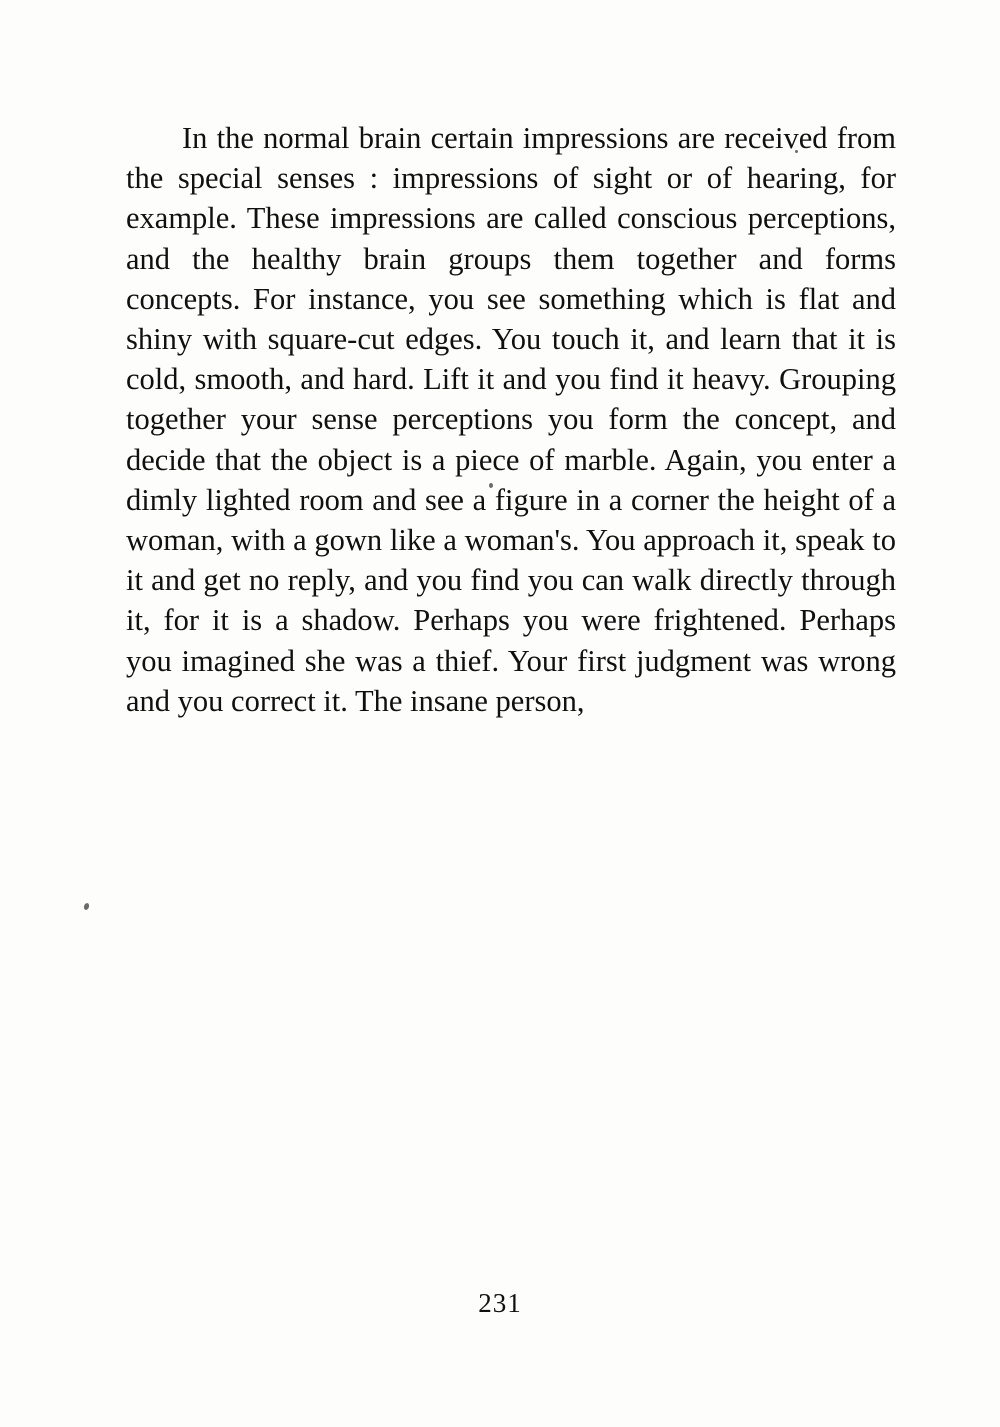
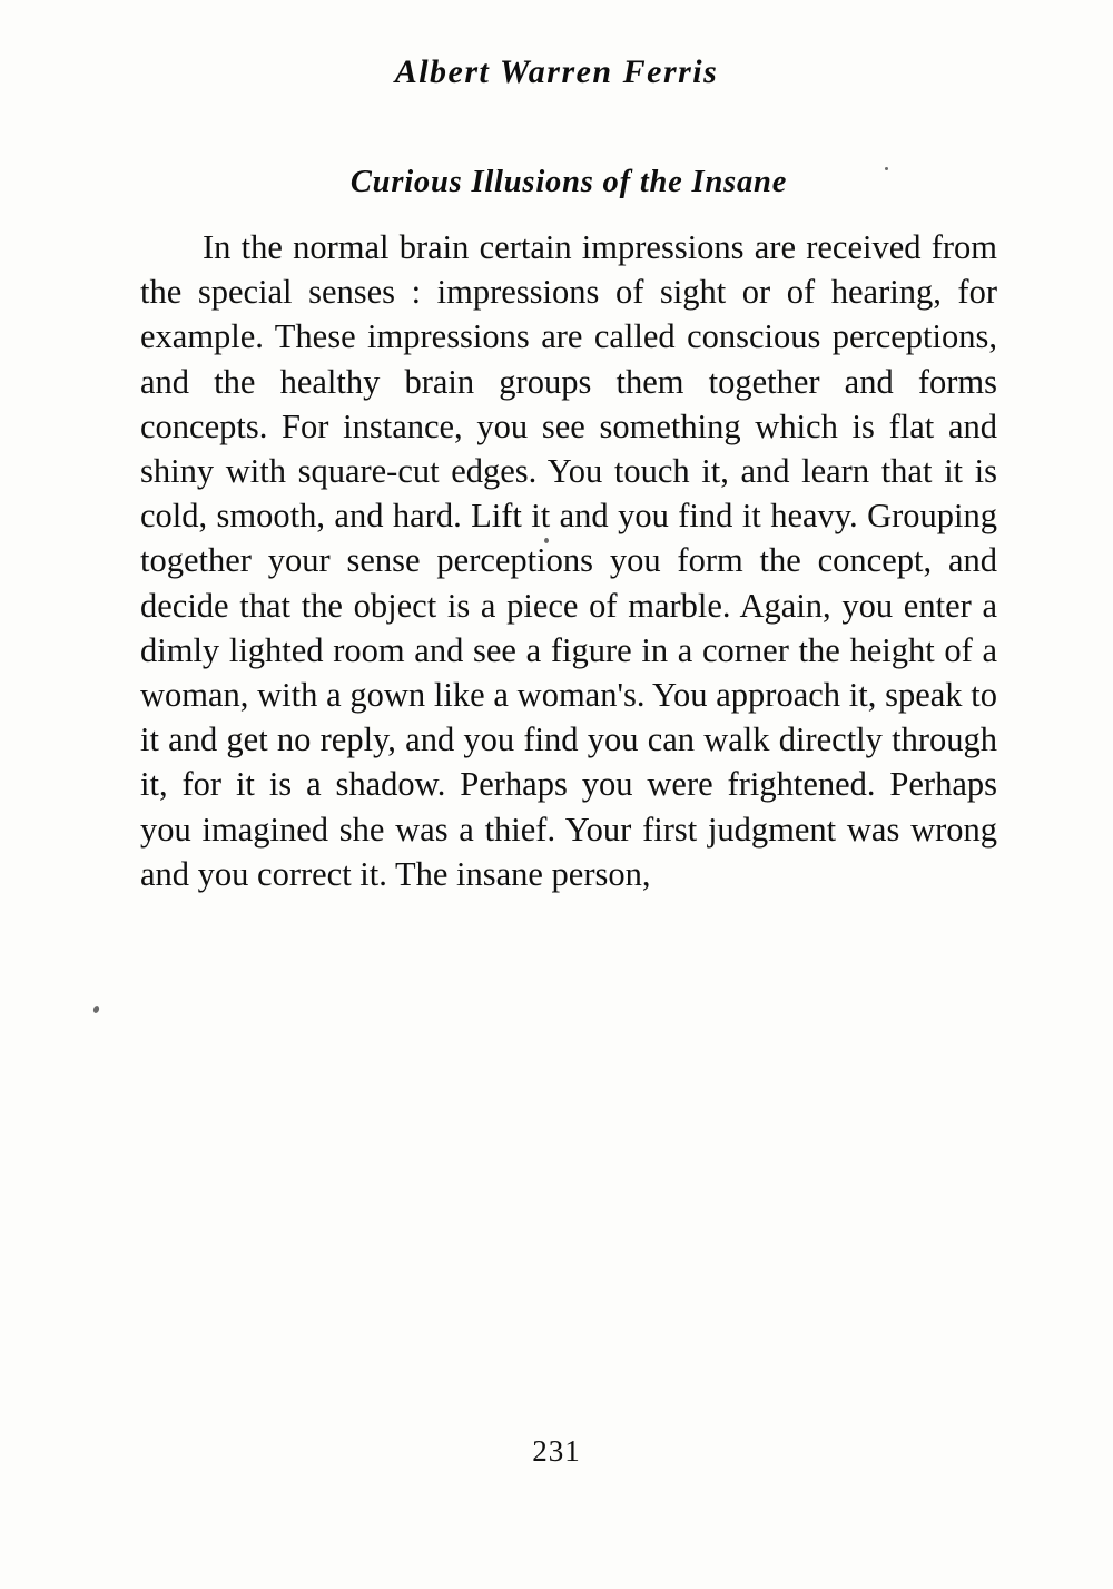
+ Albert Warren Ferris
+ Curious Illusions of the Insane
  In the normal brain certain impressions are received from the special senses : impressions of sight or of hearing, for example. These impressions are called conscious perceptions, and the healthy brain groups them together and forms concepts. For instance, you see something which is flat and shiny with square-cut edges. You touch it, and learn that it is cold, smooth, and hard. Lift it and you find it heavy. Grouping together your sense perceptions you form the concept, and decide that the object is a piece of marble. Again, you enter a dimly lighted room and see a figure in a corner the height of a woman, with a gown like a woman's. You approach it, speak to it and get no reply, and you find you can walk directly through it, for it is a shadow. Perhaps you were frightened. Perhaps you imagined she was a thief. Your first judgment was wrong and you correct it. The insane person,
  231
